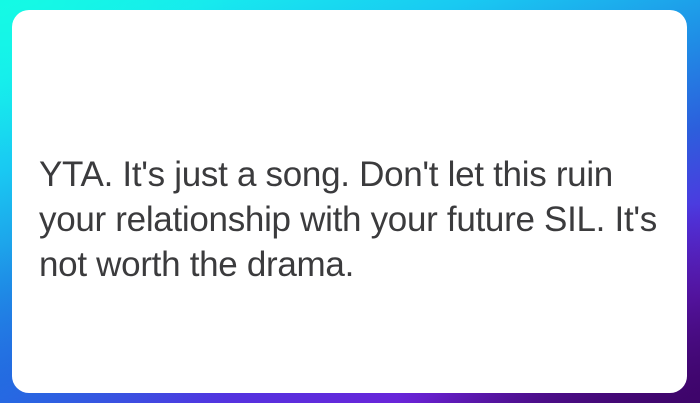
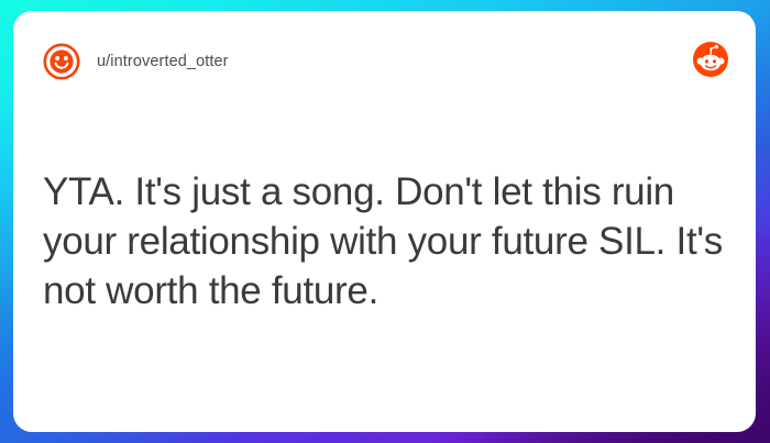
+ u/introverted_otter
- YTA. It's just a song. Don't let this ruin your relationship with your future SIL. It's not worth the drama.
+ YTA. It's just a song. Don't let this ruin your relationship with your future SIL. It's not worth the future.
